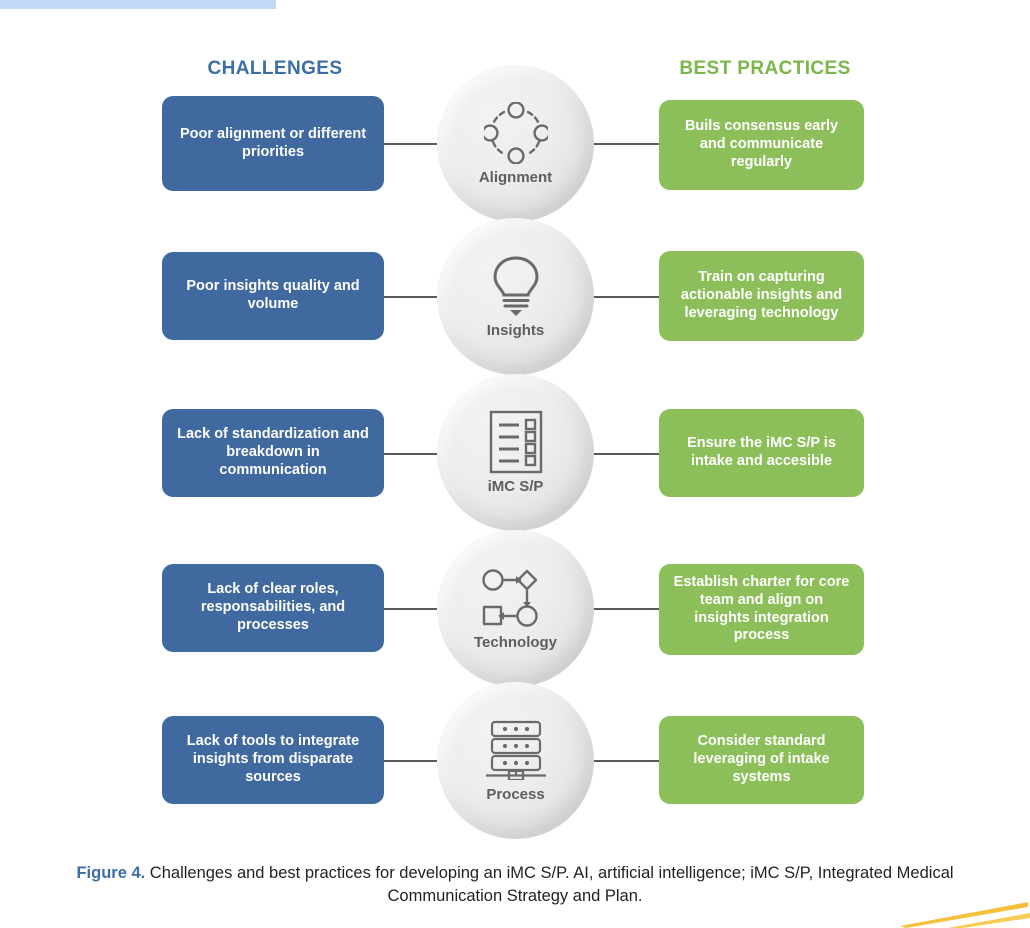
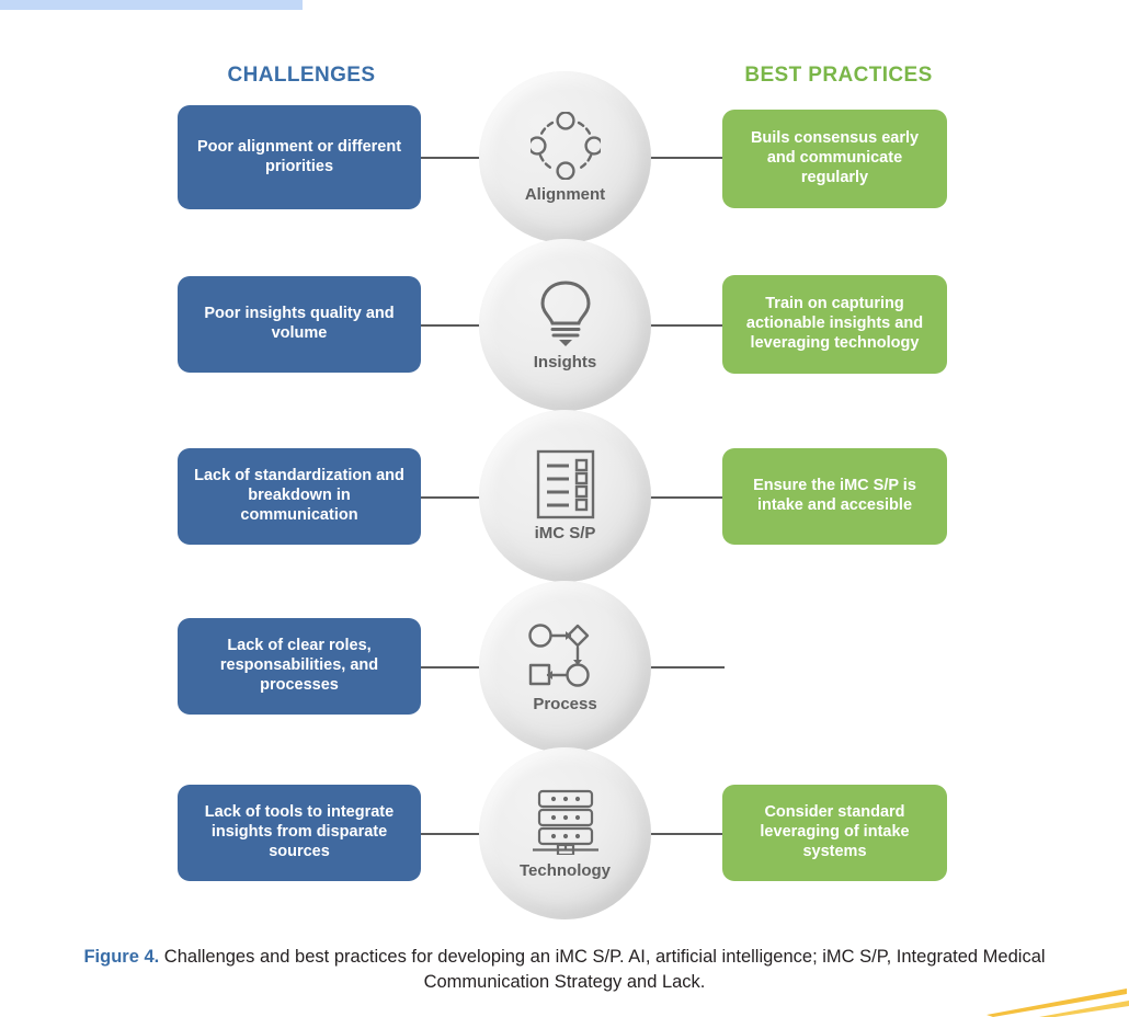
  CHALLENGES
  BEST PRACTICES
  Poor alignment or different priorities
  Alignment
  Buils consensus early and communicate regularly
  Poor insights quality and volume
  Insights
  Train on capturing actionable insights and leveraging technology
  Lack of standardization and breakdown in communication
  iMC S/P
  Ensure the iMC S/P is intake and accesible
  Lack of clear roles, responsabilities, and processes
- Technology
+ Process
- Establish charter for core team and align on insights integration process
  Lack of tools to integrate insights from disparate sources
- Process
+ Technology
  Consider standard leveraging of intake systems
- Figure 4. Challenges and best practices for developing an iMC S/P. AI, artificial intelligence; iMC S/P, Integrated Medical Communication Strategy and Plan.
+ Figure 4. Challenges and best practices for developing an iMC S/P. AI, artificial intelligence; iMC S/P, Integrated Medical Communication Strategy and Lack.
